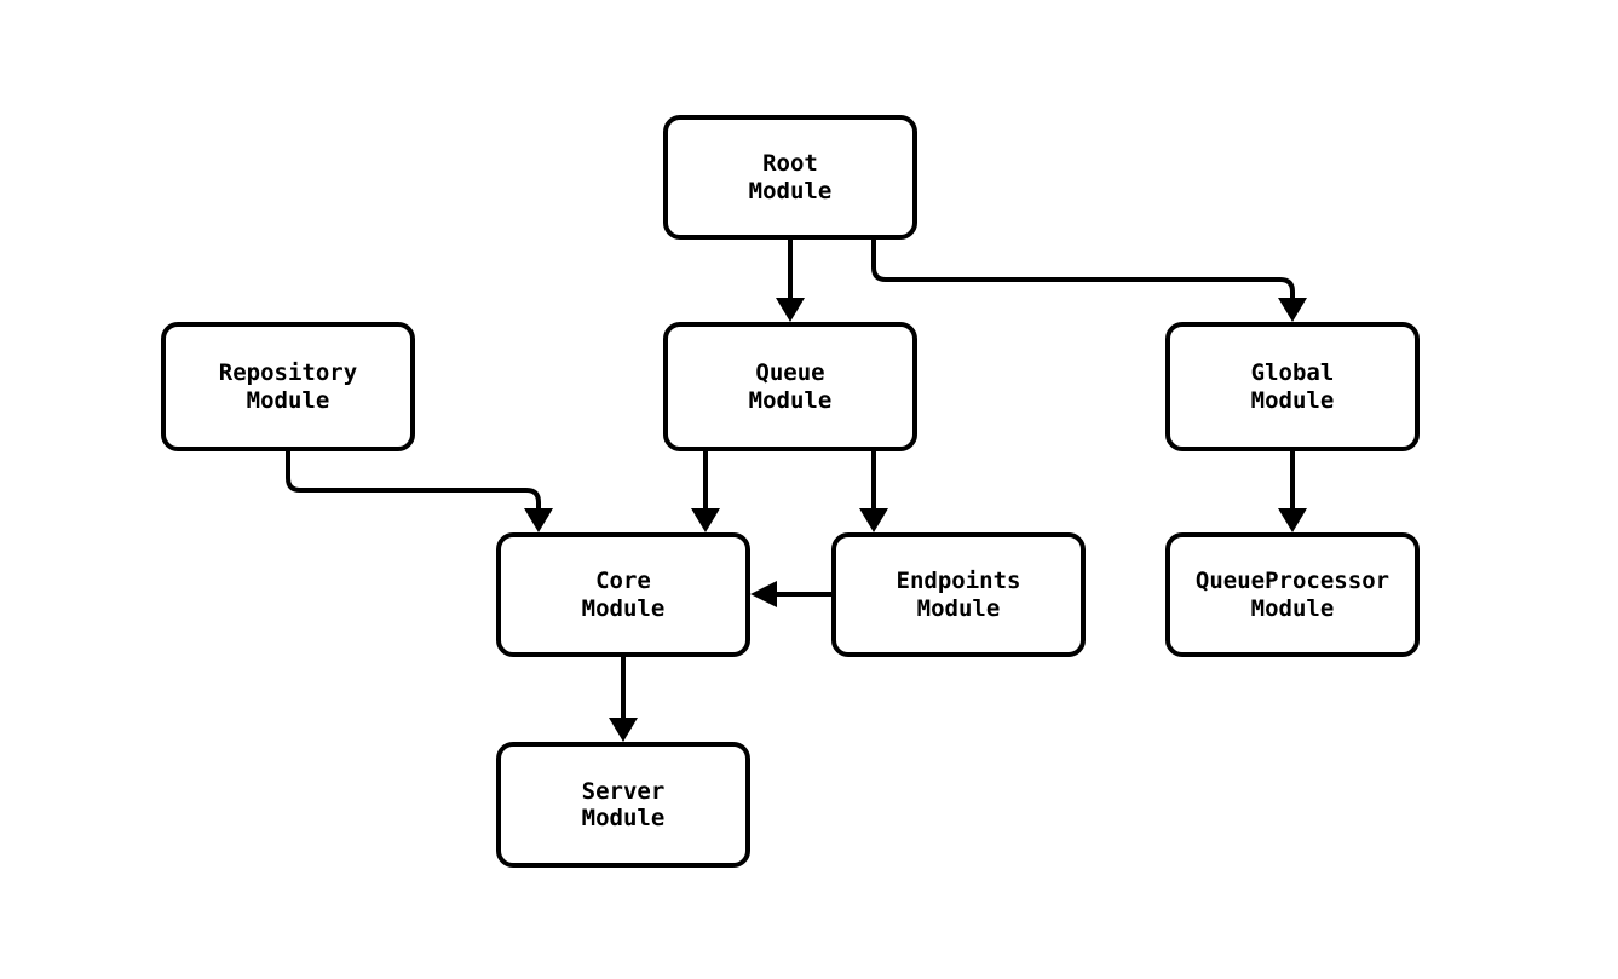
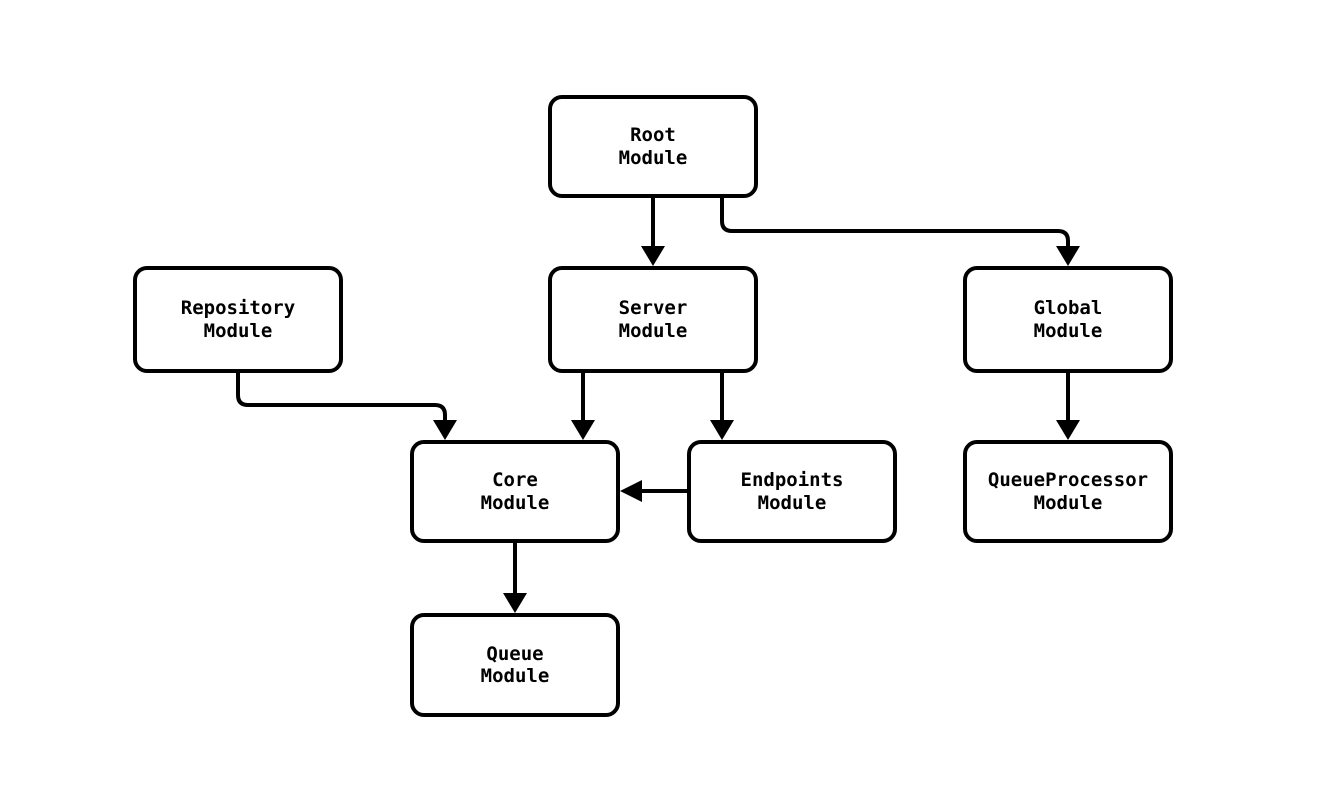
  Root
  Module
  Repository
  Module
- Queue
+ Server
  Module
  Global
  Module
  Core
  Module
  Endpoints
  Module
  QueueProcessor
  Module
- Server
+ Queue
  Module
